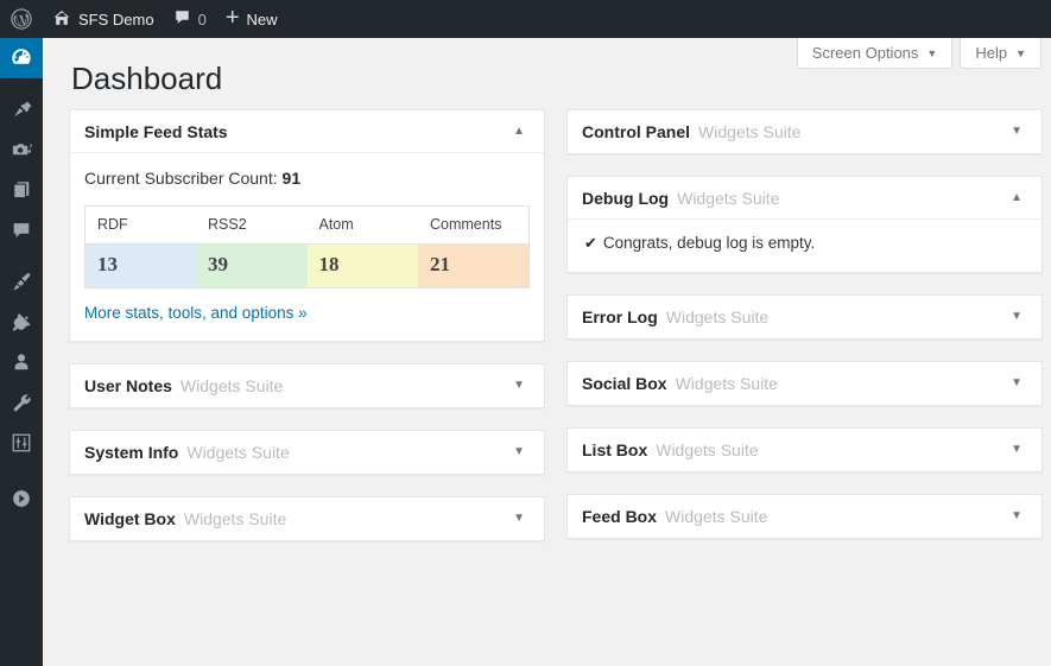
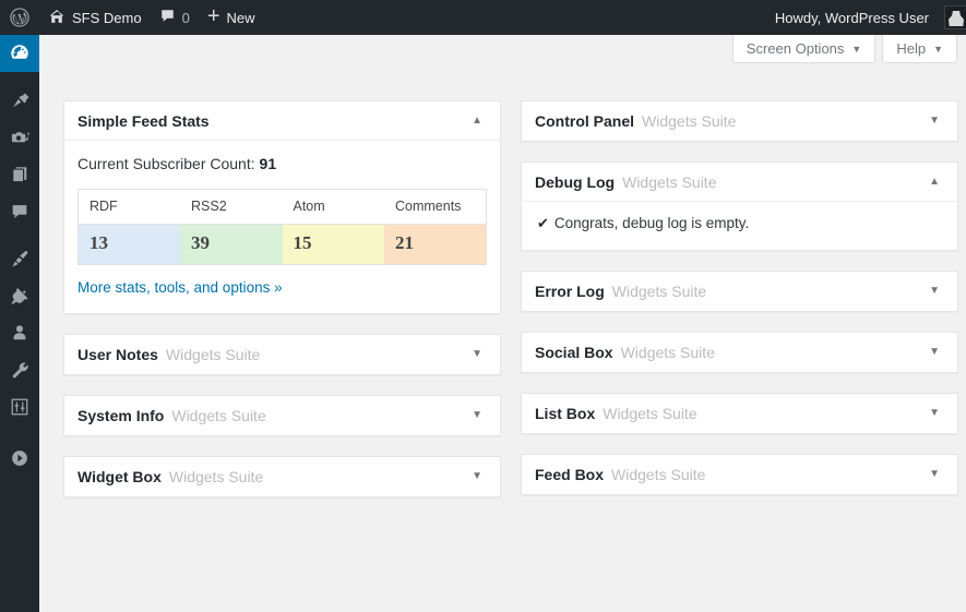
  SFS Demo
  0
  +
  New
+ Howdy, WordPress User
  Screen Options
  ▼
  Help
  ▼
- Dashboard
  Simple Feed Stats
  ▲
  Current Subscriber Count: 91
  RDF	RSS2	Atom	Comments
- 13	39	18	21
+ 13	39	15	21
  More stats, tools, and options »
  User Notes
  Widgets Suite
  ▼
  System Info
  Widgets Suite
  ▼
  Widget Box
  Widgets Suite
  ▼
  Control Panel
  Widgets Suite
  ▼
  Debug Log
  Widgets Suite
  ▲
  ✔ Congrats, debug log is empty.
  Error Log
  Widgets Suite
  ▼
  Social Box
  Widgets Suite
  ▼
  List Box
  Widgets Suite
  ▼
  Feed Box
  Widgets Suite
  ▼
